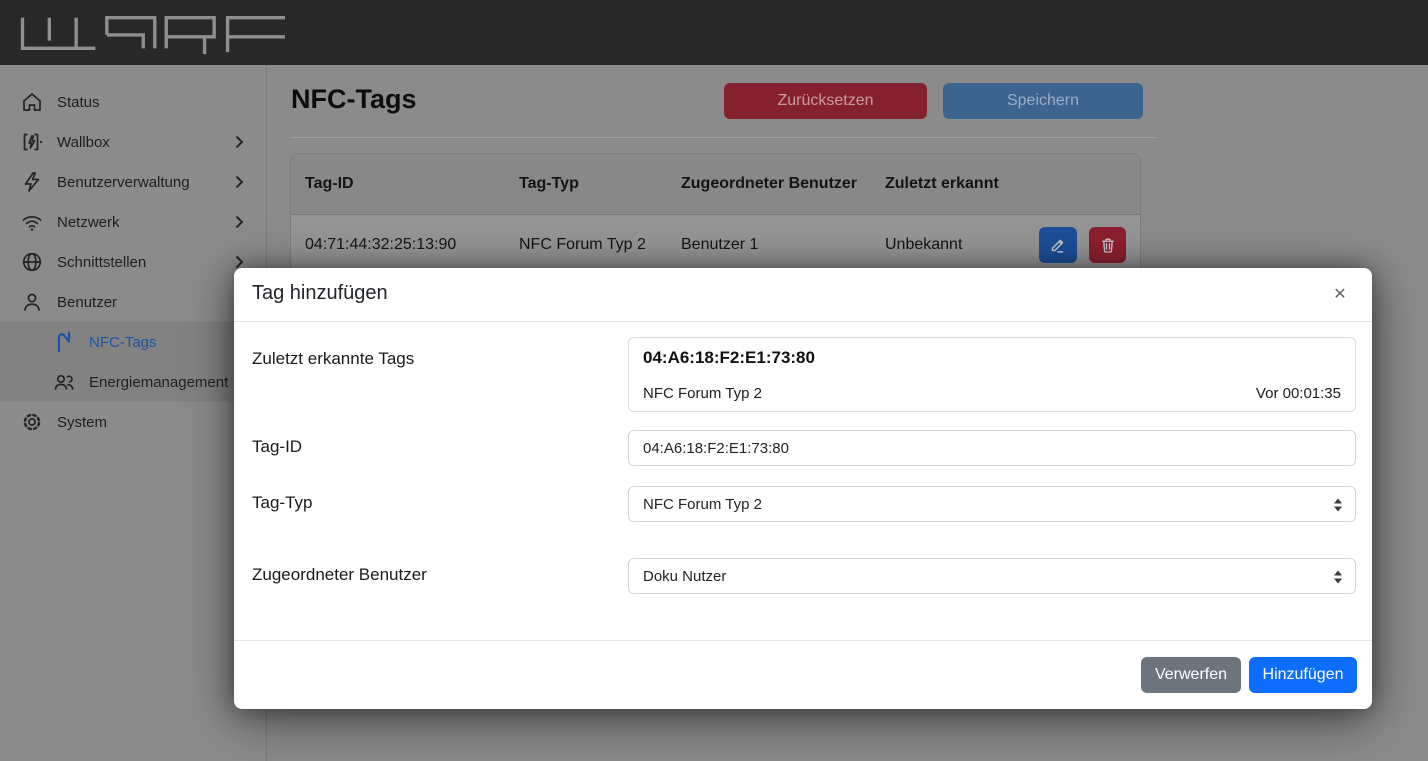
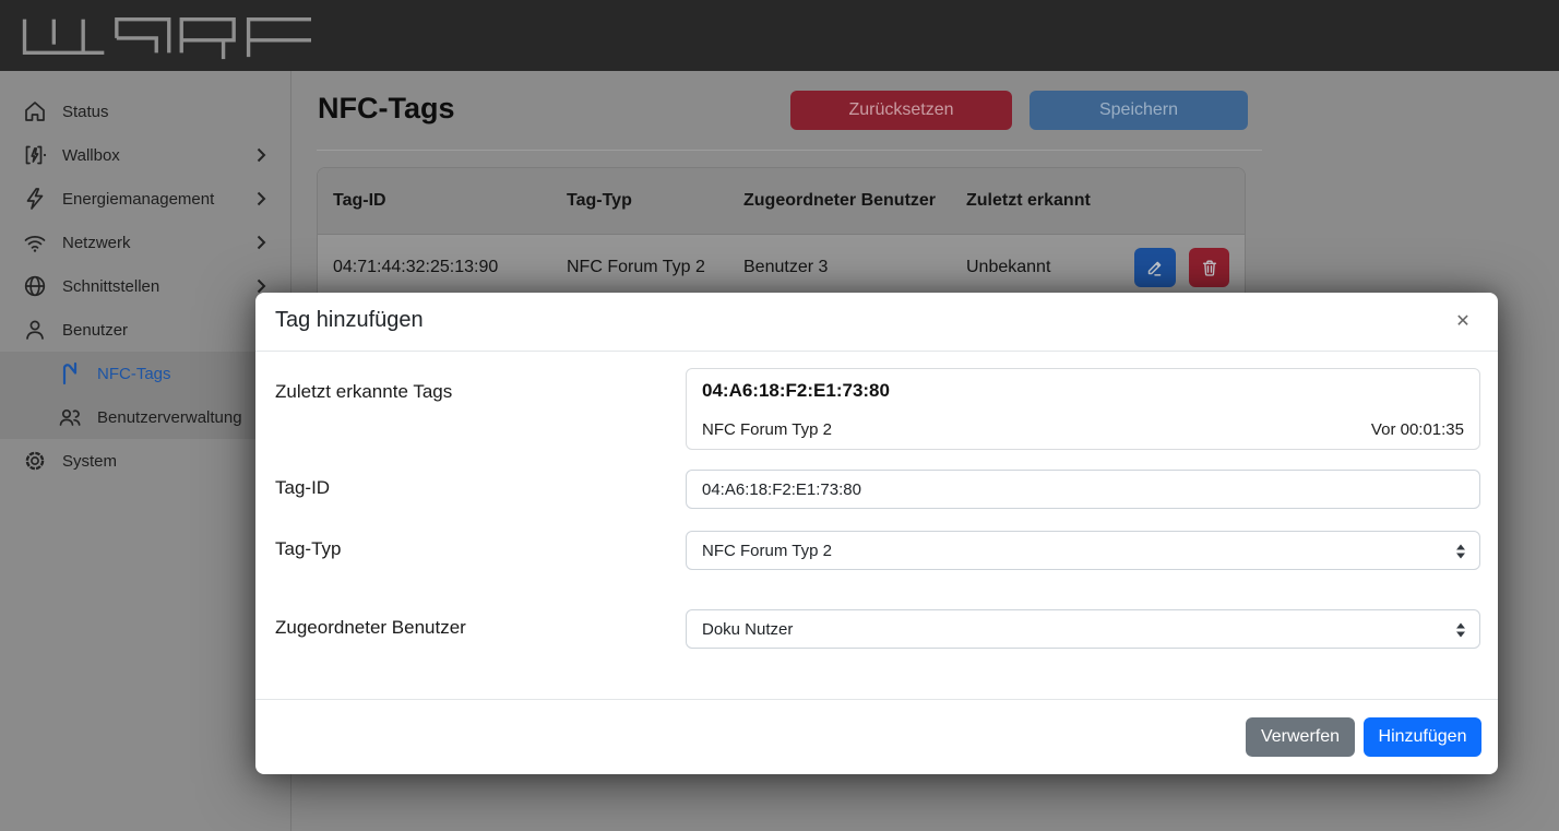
  Status
  Wallbox
- Benutzerverwaltung
+ Energiemanagement
  Netzwerk
  Schnittstellen
  Benutzer
  NFC-Tags
- Energiemanagement
+ Benutzerverwaltung
  System
  NFC-Tags
  Zurücksetzen
  Speichern
  Tag-ID
  Tag-Typ
  Zugeordneter Benutzer
  Zuletzt erkannt
  04:71:44:32:25:13:90
  NFC Forum Typ 2
- Benutzer 1
+ Benutzer 3
  Unbekannt
  Tag hinzufügen
  ✕
  Zuletzt erkannte Tags
  04:A6:18:F2:E1:73:80
  NFC Forum Typ 2
  Vor 00:01:35
  Tag-ID
  04:A6:18:F2:E1:73:80
  Tag-Typ
  NFC Forum Typ 2
  Zugeordneter Benutzer
  Doku Nutzer
  Verwerfen
  Hinzufügen
